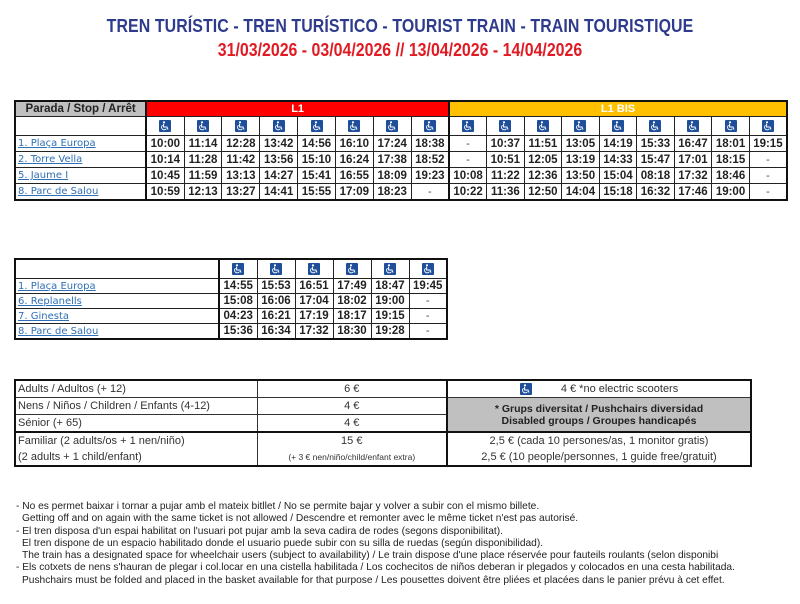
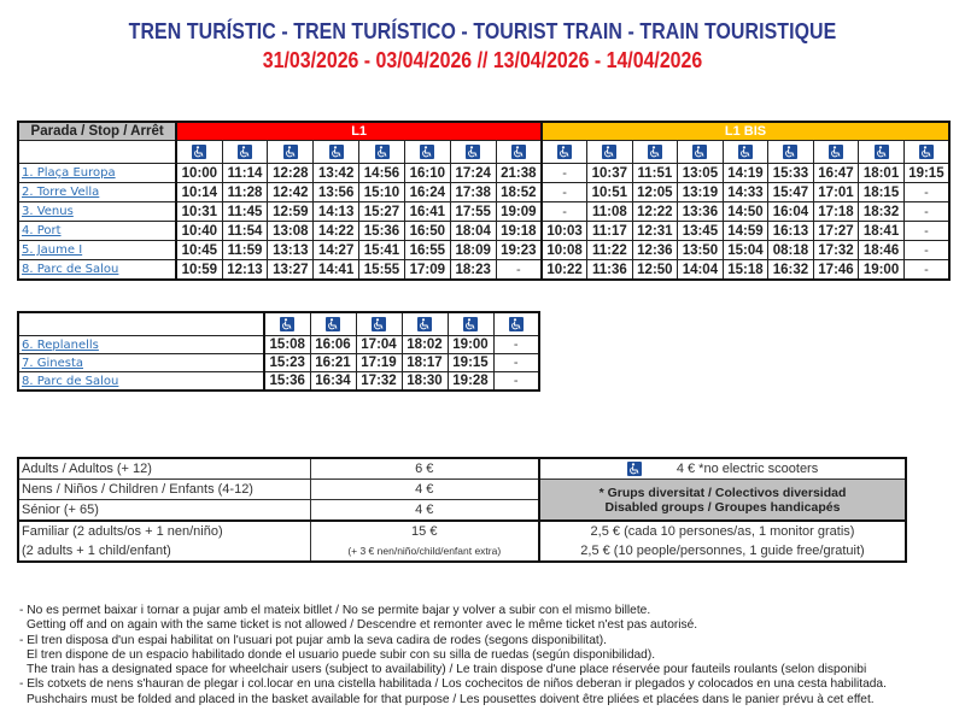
  TREN TURÍSTIC - TREN TURÍSTICO - TOURIST TRAIN - TRAIN TOURISTIQUE
  31/03/2026 - 03/04/2026 // 13/04/2026 - 14/04/2026
  Parada / Stop / Arrêt	L1	L1 BIS
- 1. Plaça Europa	10:00	11:14	12:28	13:42	14:56	16:10	17:24	18:38	-	10:37	11:51	13:05	14:19	15:33	16:47	18:01	19:15
+ 1. Plaça Europa	10:00	11:14	12:28	13:42	14:56	16:10	17:24	21:38	-	10:37	11:51	13:05	14:19	15:33	16:47	18:01	19:15
- 2. Torre Vella	10:14	11:28	11:42	13:56	15:10	16:24	17:38	18:52	-	10:51	12:05	13:19	14:33	15:47	17:01	18:15	-
+ 2. Torre Vella	10:14	11:28	12:42	13:56	15:10	16:24	17:38	18:52	-	10:51	12:05	13:19	14:33	15:47	17:01	18:15	-
+ 3. Venus	10:31	11:45	12:59	14:13	15:27	16:41	17:55	19:09	-	11:08	12:22	13:36	14:50	16:04	17:18	18:32	-
+ 4. Port	10:40	11:54	13:08	14:22	15:36	16:50	18:04	19:18	10:03	11:17	12:31	13:45	14:59	16:13	17:27	18:41	-
  5. Jaume I	10:45	11:59	13:13	14:27	15:41	16:55	18:09	19:23	10:08	11:22	12:36	13:50	15:04	08:18	17:32	18:46	-
  8. Parc de Salou	10:59	12:13	13:27	14:41	15:55	17:09	18:23	-	10:22	11:36	12:50	14:04	15:18	16:32	17:46	19:00	-
- 1. Plaça Europa	14:55	15:53	16:51	17:49	18:47	19:45
  6. Replanells	15:08	16:06	17:04	18:02	19:00	-
- 7. Ginesta	04:23	16:21	17:19	18:17	19:15	-
+ 7. Ginesta	15:23	16:21	17:19	18:17	19:15	-
  8. Parc de Salou	15:36	16:34	17:32	18:30	19:28	-
  Adults / Adultos (+ 12)	6 €	4 € *no electric scooters
- Nens / Niños / Children / Enfants (4-12)	4 €	* Grups diversitat / Pushchairs diversidad Disabled groups / Groupes handicapés
+ Nens / Niños / Children / Enfants (4-12)	4 €	* Grups diversitat / Colectivos diversidad Disabled groups / Groupes handicapés
  Sénior (+ 65)	4 €
  Familiar (2 adults/os + 1 nen/niño) (2 adults + 1 child/enfant)	15 € (+ 3 € nen/niño/child/enfant extra)	2,5 € (cada 10 persones/as, 1 monitor gratis) 2,5 € (10 people/personnes, 1 guide free/gratuit)
  - No es permet baixar i tornar a pujar amb el mateix bitllet / No se permite bajar y volver a subir con el mismo billete.
  Getting off and on again with the same ticket is not allowed / Descendre et remonter avec le même ticket n'est pas autorisé.
  - El tren disposa d'un espai habilitat on l'usuari pot pujar amb la seva cadira de rodes (segons disponibilitat).
  El tren dispone de un espacio habilitado donde el usuario puede subir con su silla de ruedas (según disponibilidad).
  The train has a designated space for wheelchair users (subject to availability) / Le train dispose d'une place réservée pour fauteils roulants (selon disponibi
  - Els cotxets de nens s'hauran de plegar i col.locar en una cistella habilitada / Los cochecitos de niños deberan ir plegados y colocados en una cesta habilitada.
  Pushchairs must be folded and placed in the basket available for that purpose / Les pousettes doivent être pliées et placées dans le panier prévu à cet effet.
